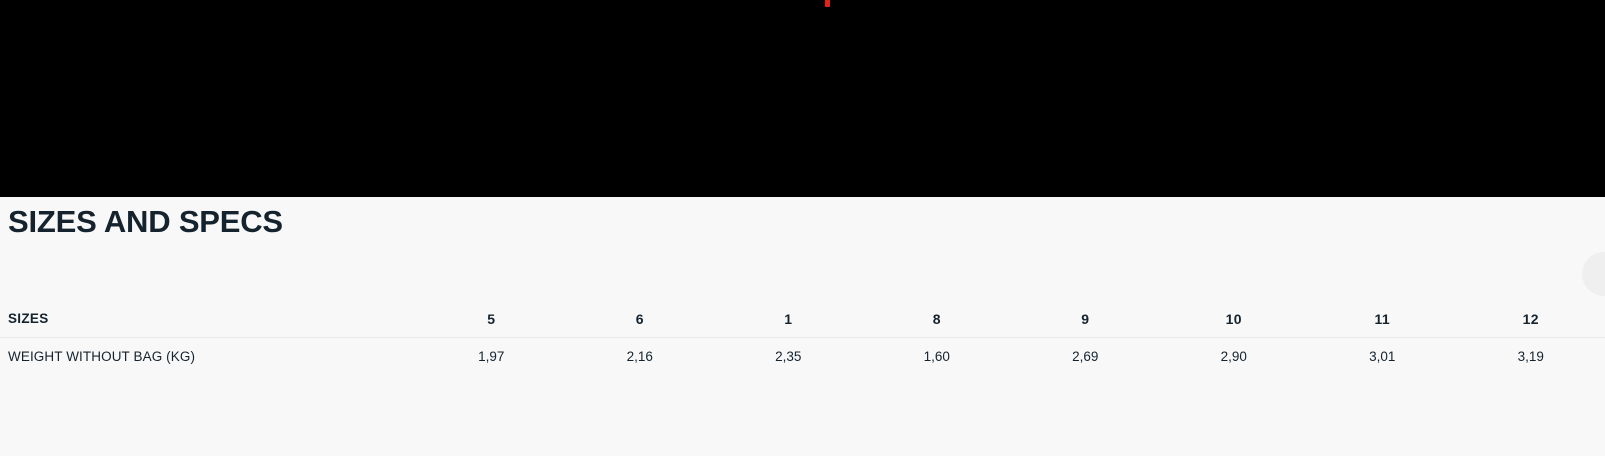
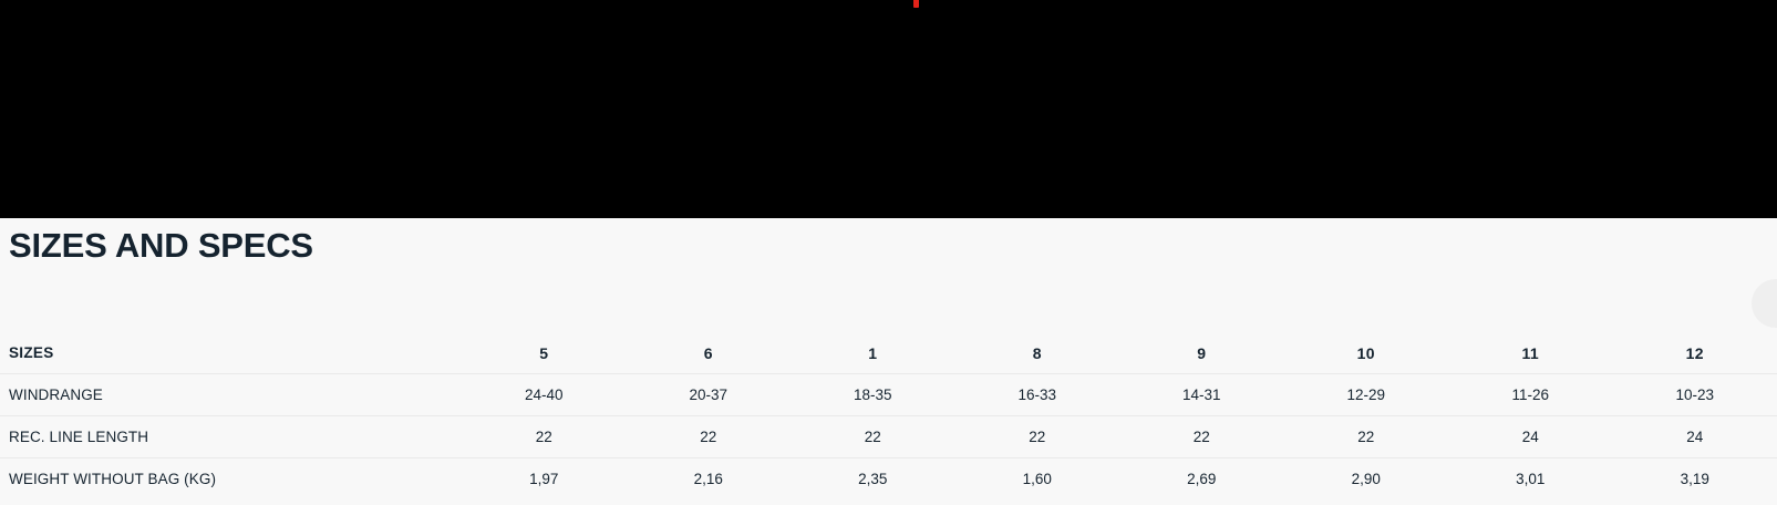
  SIZES AND SPECS
  SIZES	5	6	1	8	9	10	11	12
+ WINDRANGE	24-40	20-37	18-35	16-33	14-31	12-29	11-26	10-23
+ REC. LINE LENGTH	22	22	22	22	22	22	24	24
  WEIGHT WITHOUT BAG (KG)	1,97	2,16	2,35	1,60	2,69	2,90	3,01	3,19
